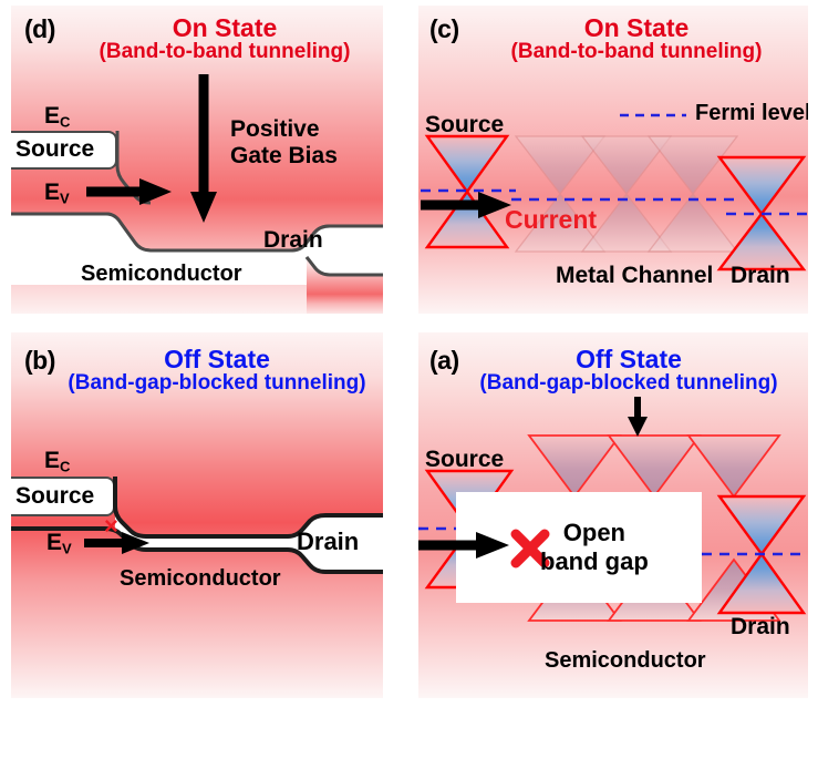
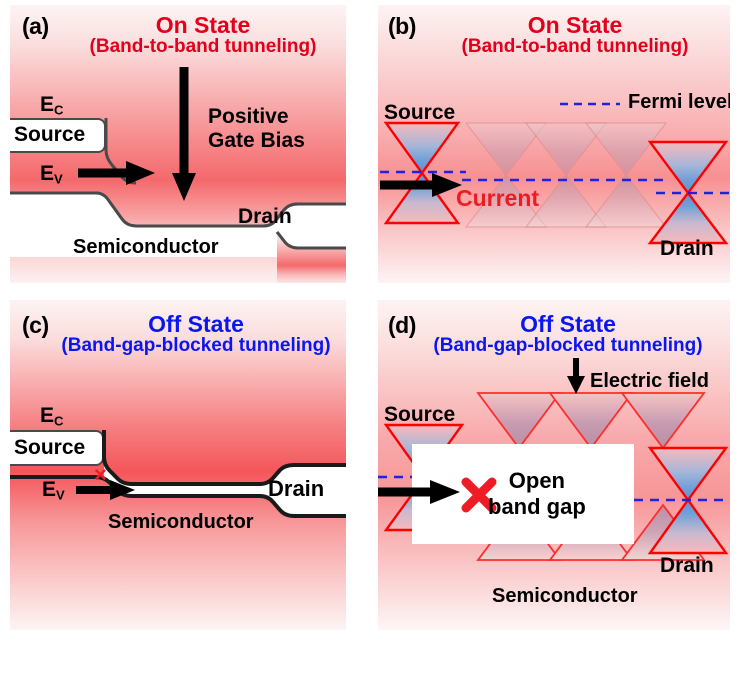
- (d)
+ (a)
  On State
  (Band-to-band tunneling)
  EC
  Source
  EV
  Drain
  Semiconductor
  Positive
  Gate Bias
- (b)
+ (c)
  Off State
  (Band-gap-blocked tunneling)
  EC
  Source
  EV
  Drain
  Semiconductor
  ×
- (c)
+ (b)
  On State
  (Band-to-band tunneling)
  Fermi level
  Source
  Current
- Metal Channel
  Drain
- (a)
+ (d)
  Off State
  (Band-gap-blocked tunneling)
+ Electric field
  Source
  Open
  band gap
  Drain
  Semiconductor
